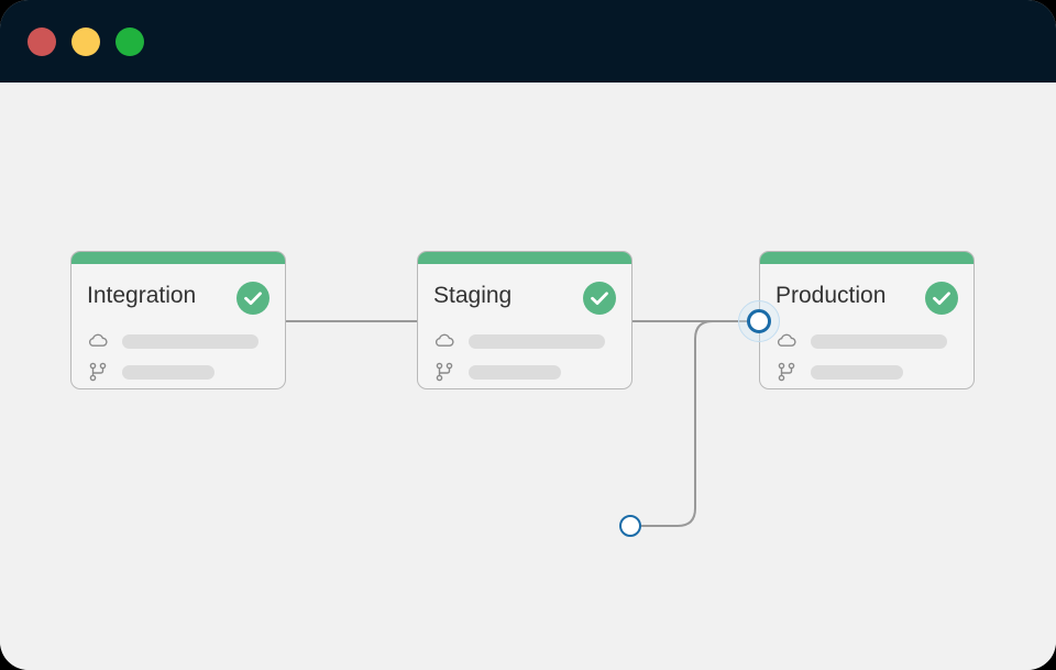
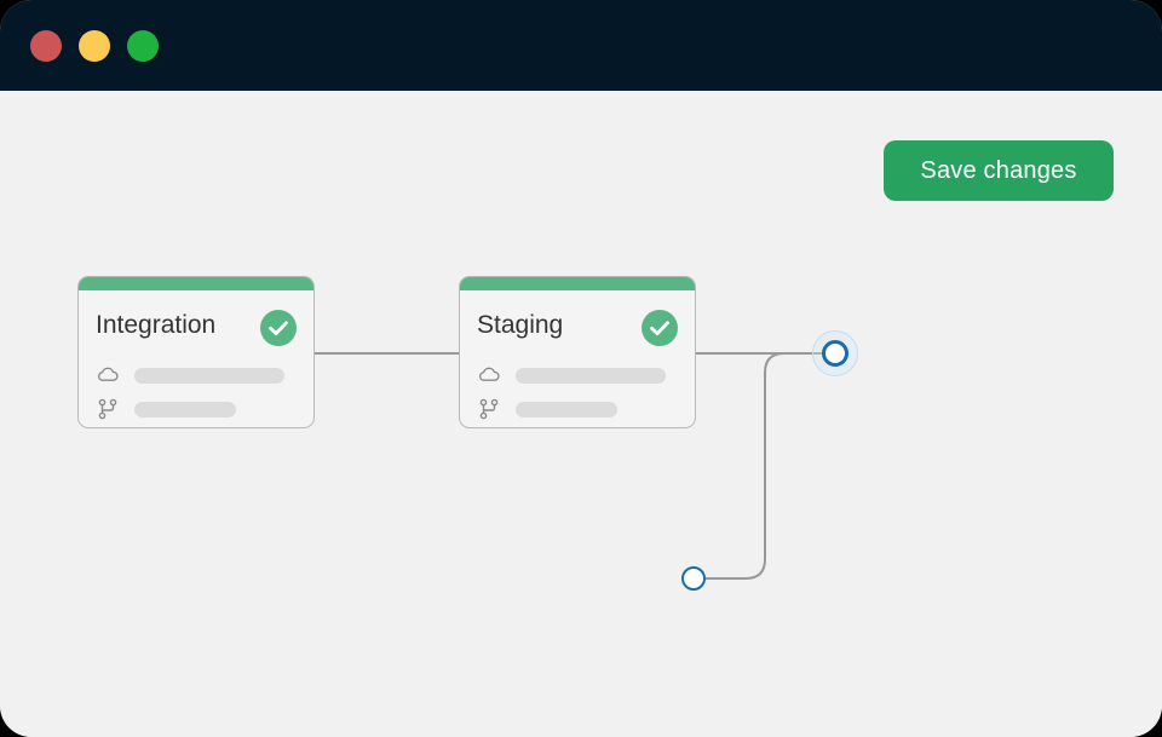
+ Save changes
  Integration
  Staging
- Production
